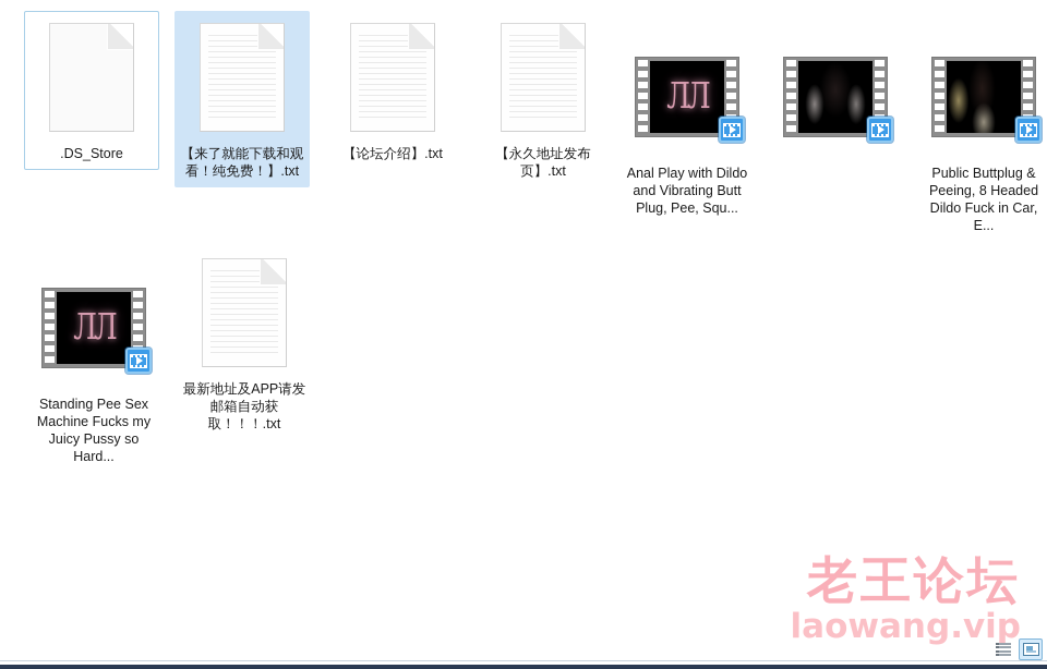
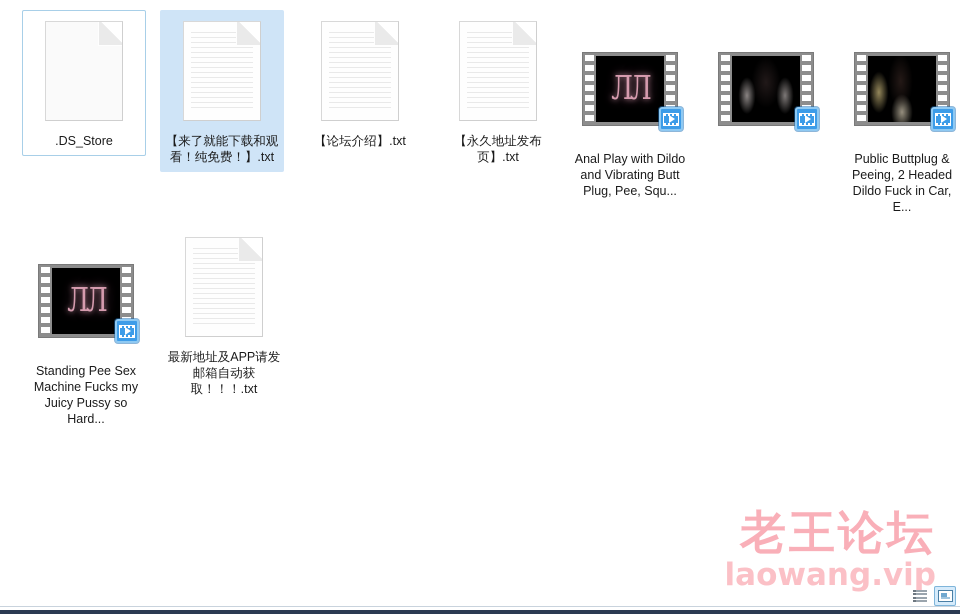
  .DS_Store
  【来了就能下载和观看！纯免费！】.txt
  【论坛介绍】.txt
  【永久地址发布页】.txt
  ЛЛ
  Anal Play with Dildo and Vibrating Butt Plug, Pee, Squ...
- Public Buttplug & Peeing, 8 Headed Dildo Fuck in Car, E...
+ Public Buttplug & Peeing, 2 Headed Dildo Fuck in Car, E...
  ЛЛ
  Standing Pee Sex Machine Fucks my Juicy Pussy so Hard...
  最新地址及APP请发邮箱自动获取！！！.txt
  老王论坛
  laowang.vip
